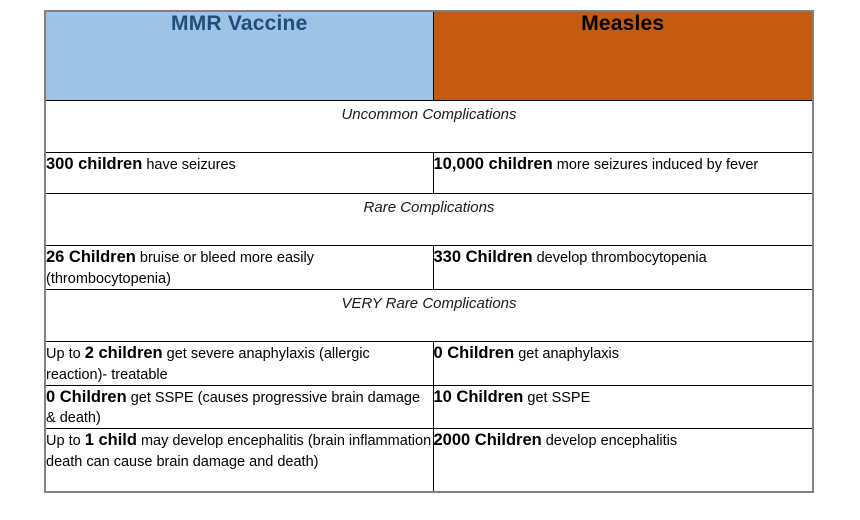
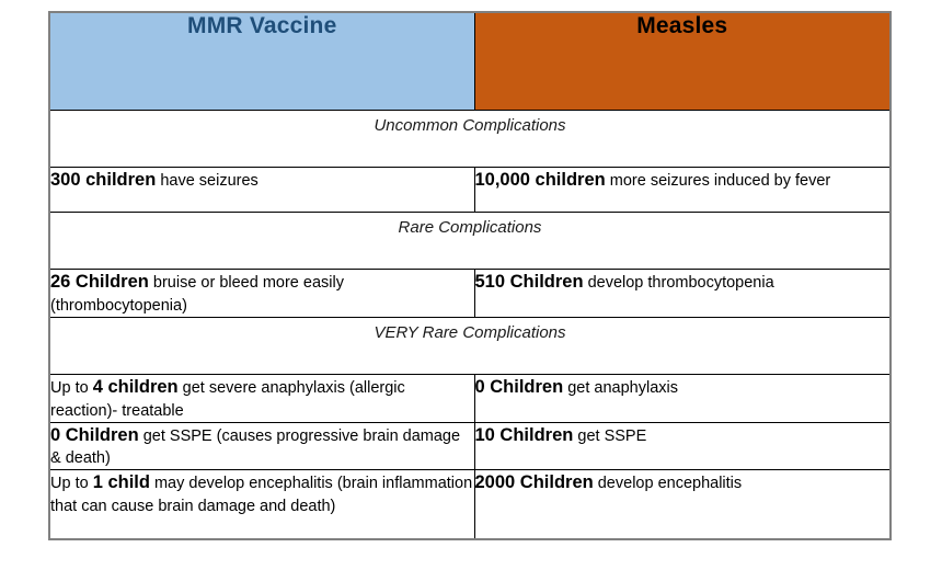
  MMR Vaccine	Measles
  Uncommon Complications
  300 children have seizures	10,000 children more seizures induced by fever
  Rare Complications
- 26 Children bruise or bleed more easily (thrombocytopenia)	330 Children develop thrombocytopenia
+ 26 Children bruise or bleed more easily (thrombocytopenia)	510 Children develop thrombocytopenia
  VERY Rare Complications
- Up to 2 children get severe anaphylaxis (allergic reaction)- treatable	0 Children get anaphylaxis
+ Up to 4 children get severe anaphylaxis (allergic reaction)- treatable	0 Children get anaphylaxis
  0 Children get SSPE (causes progressive brain damage & death)	10 Children get SSPE
- Up to 1 child may develop encephalitis (brain inflammation death can cause brain damage and death)	2000 Children develop encephalitis
+ Up to 1 child may develop encephalitis (brain inflammation that can cause brain damage and death)	2000 Children develop encephalitis
